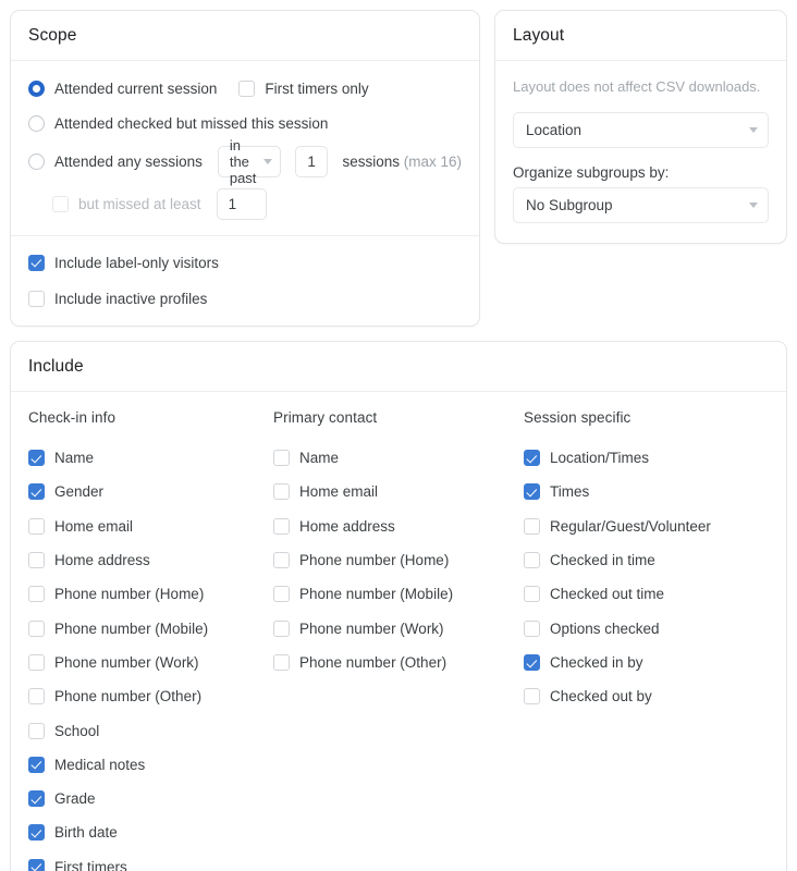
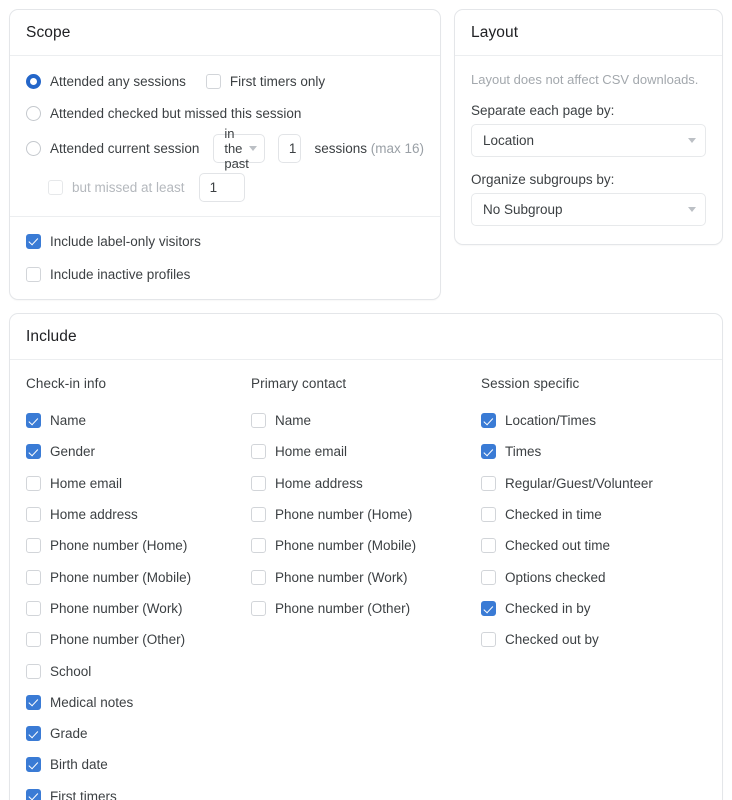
  Scope
- Attended current session
+ Attended any sessions
  First timers only
  Attended checked but missed this session
- Attended any sessions
+ Attended current session
  in the past
  1
  sessions (max 16)
  but missed at least
  1
  Include label-only visitors
  Include inactive profiles
  Layout
  Layout does not affect CSV downloads.
+ Separate each page by:
  Location
  Organize subgroups by:
  No Subgroup
  Include
  Check-in info
  Name
  Gender
  Home email
  Home address
  Phone number (Home)
  Phone number (Mobile)
  Phone number (Work)
  Phone number (Other)
  School
  Medical notes
  Grade
  Birth date
  First timers
  Primary contact
  Name
  Home email
  Home address
  Phone number (Home)
  Phone number (Mobile)
  Phone number (Work)
  Phone number (Other)
  Session specific
  Location/Times
  Times
  Regular/Guest/Volunteer
  Checked in time
  Checked out time
  Options checked
  Checked in by
  Checked out by
